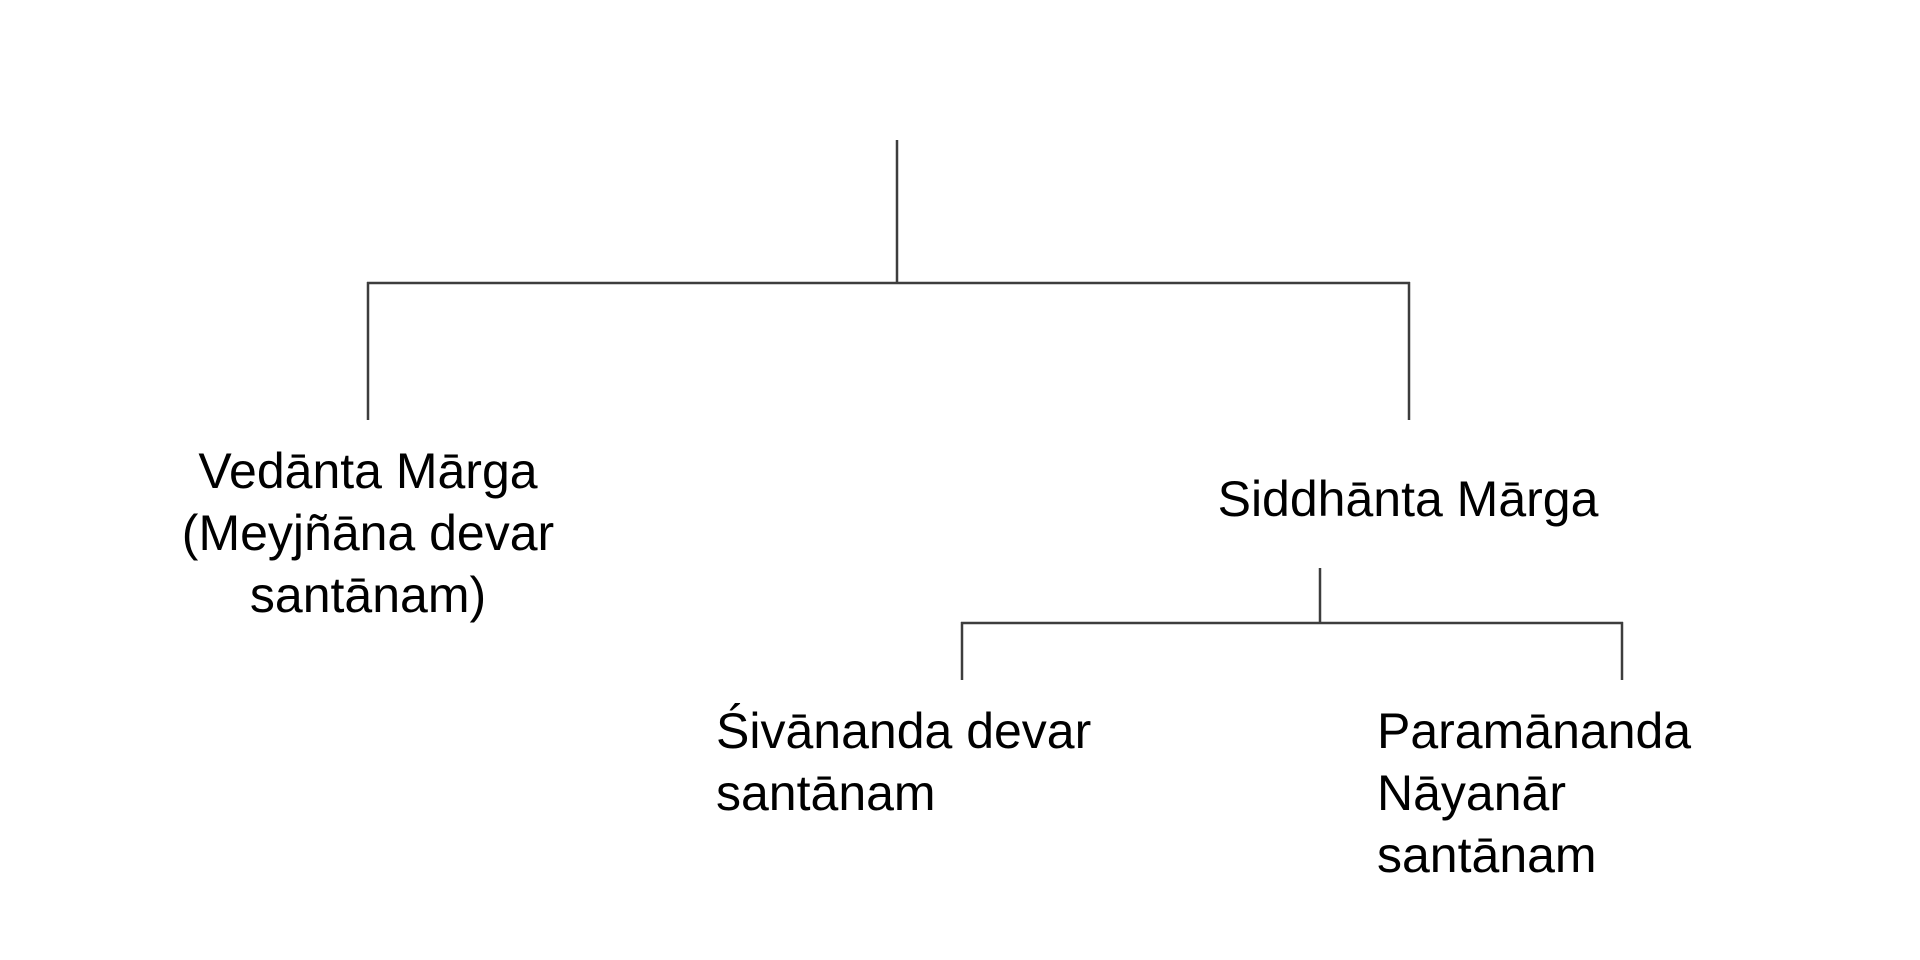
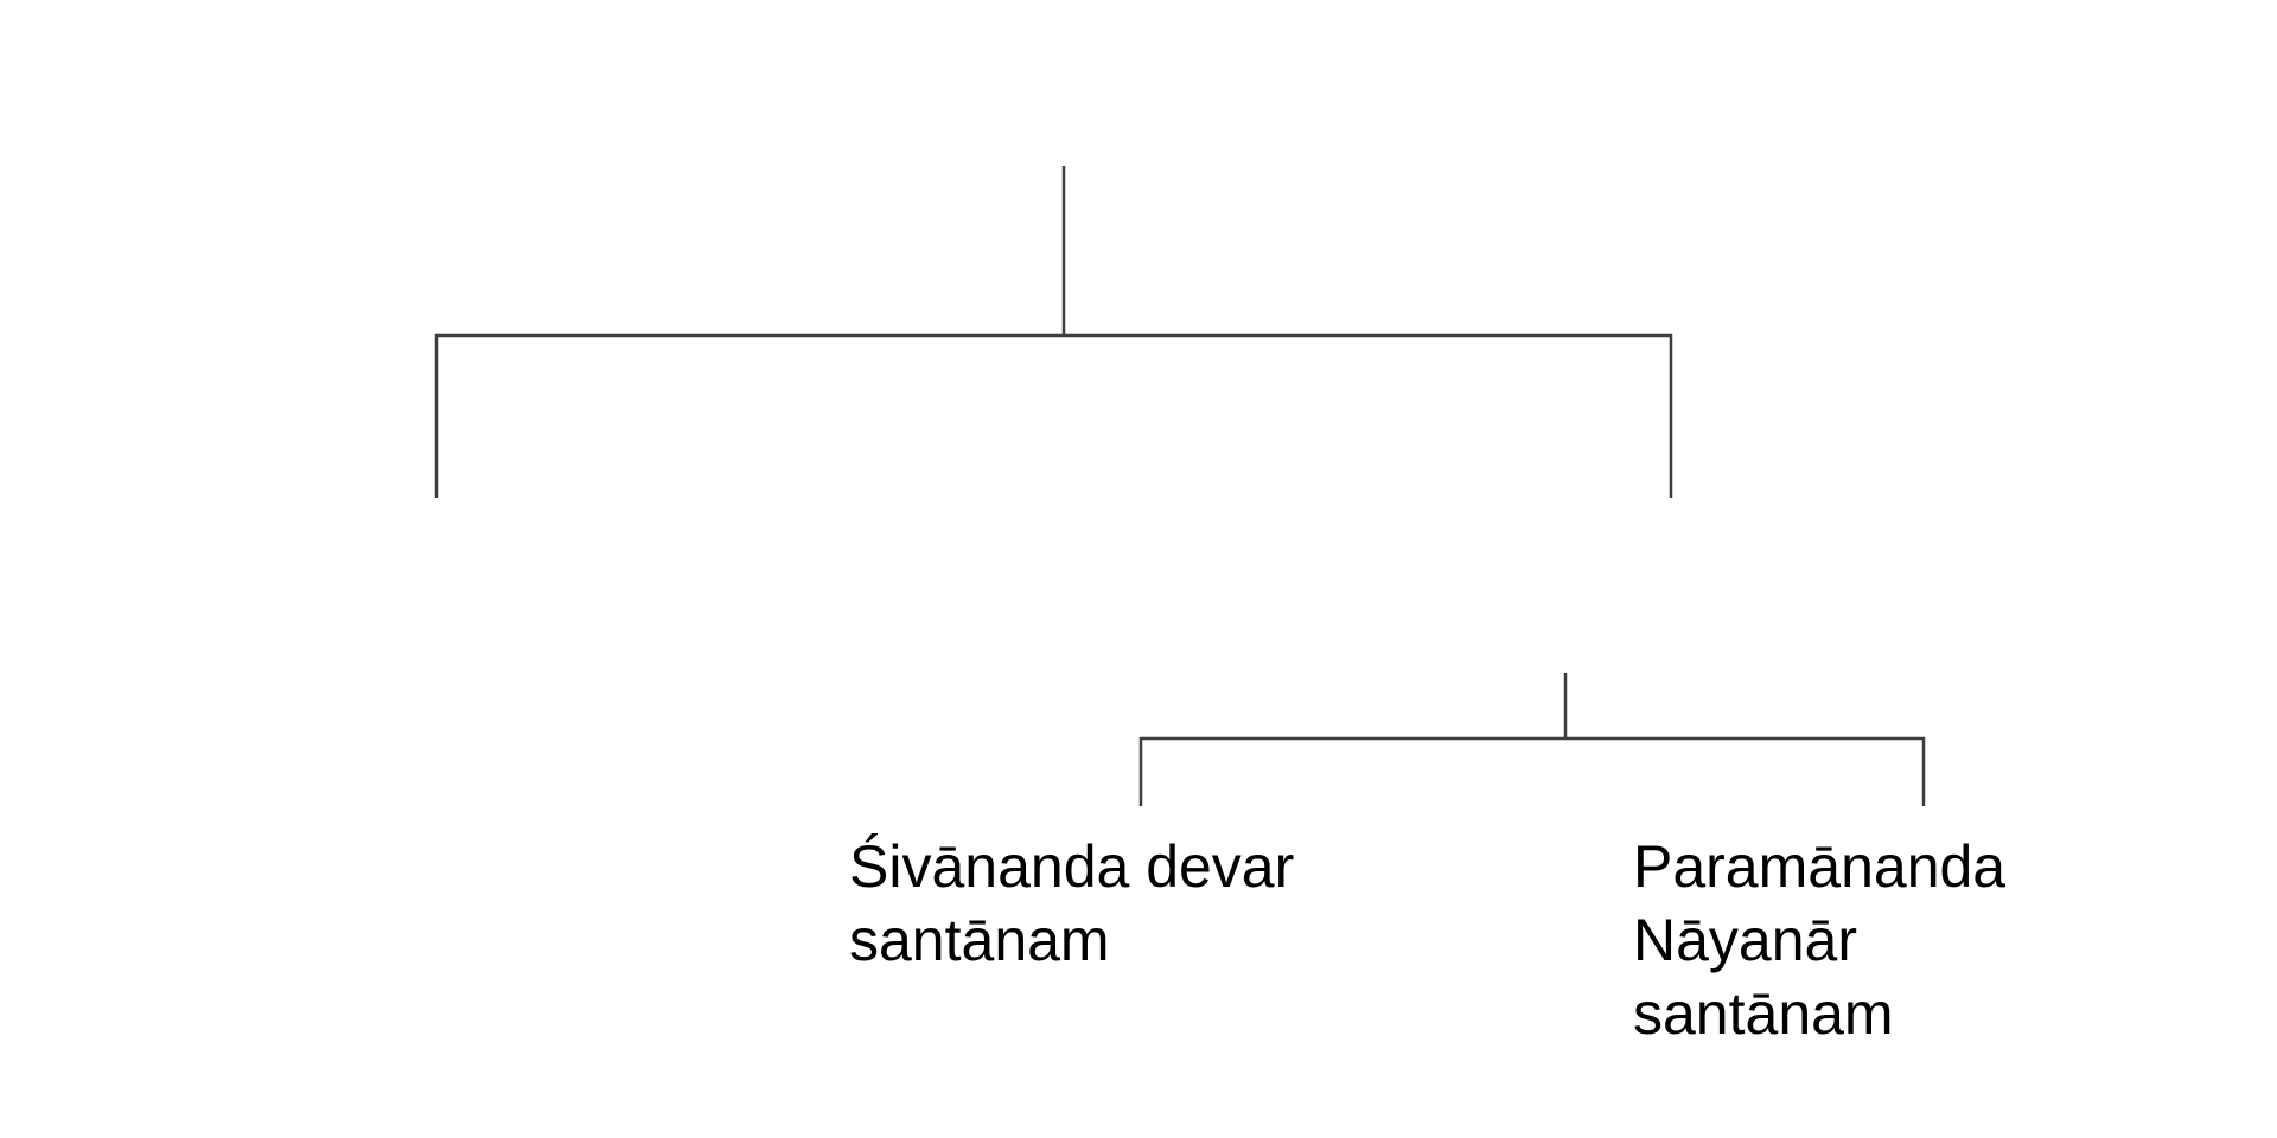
- Vedānta Mārga
- (Meyjñāna devar
- santānam)
- Siddhānta Mārga
  Śivānanda devar
  santānam
  Paramānanda
  Nāyanār
  santānam
